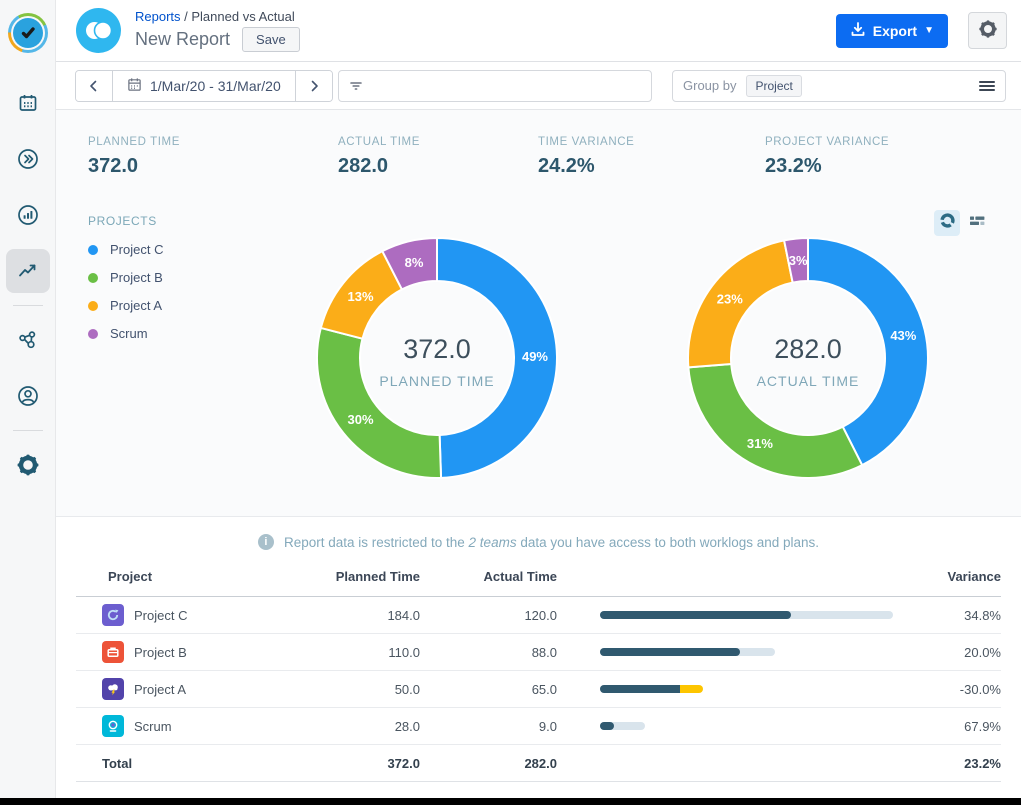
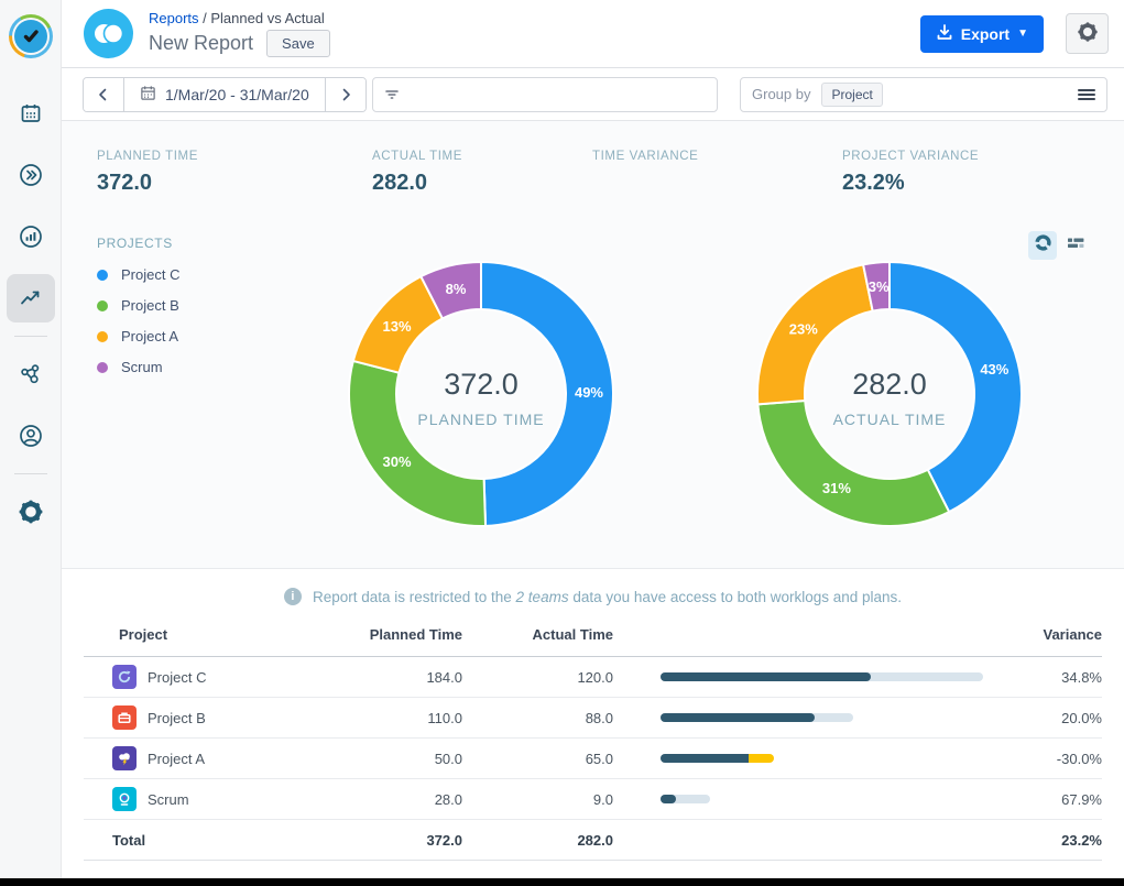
  Reports / Planned vs Actual
  New Report
  Save
  Export
  ▼
  1/Mar/20 - 31/Mar/20
  Group by
  Project
  PLANNED TIME
  372.0
  ACTUAL TIME
  282.0
  TIME VARIANCE
- 24.2%
  PROJECT VARIANCE
  23.2%
  PROJECTS
  Project C
  Project B
  Project A
  Scrum
  49%
  30%
  13%
  8%
  372.0
  PLANNED TIME
  43%
  31%
  23%
  3%
  282.0
  ACTUAL TIME
  i
  Report data is restricted to the 2 teams data you have access to both worklogs and plans.
  Project
  Planned Time
  Actual Time
  Variance
  Project C
  184.0
  120.0
  34.8%
  Project B
  110.0
  88.0
  20.0%
  Project A
  50.0
  65.0
  -30.0%
  Scrum
  28.0
  9.0
  67.9%
  Total
  372.0
  282.0
  23.2%
